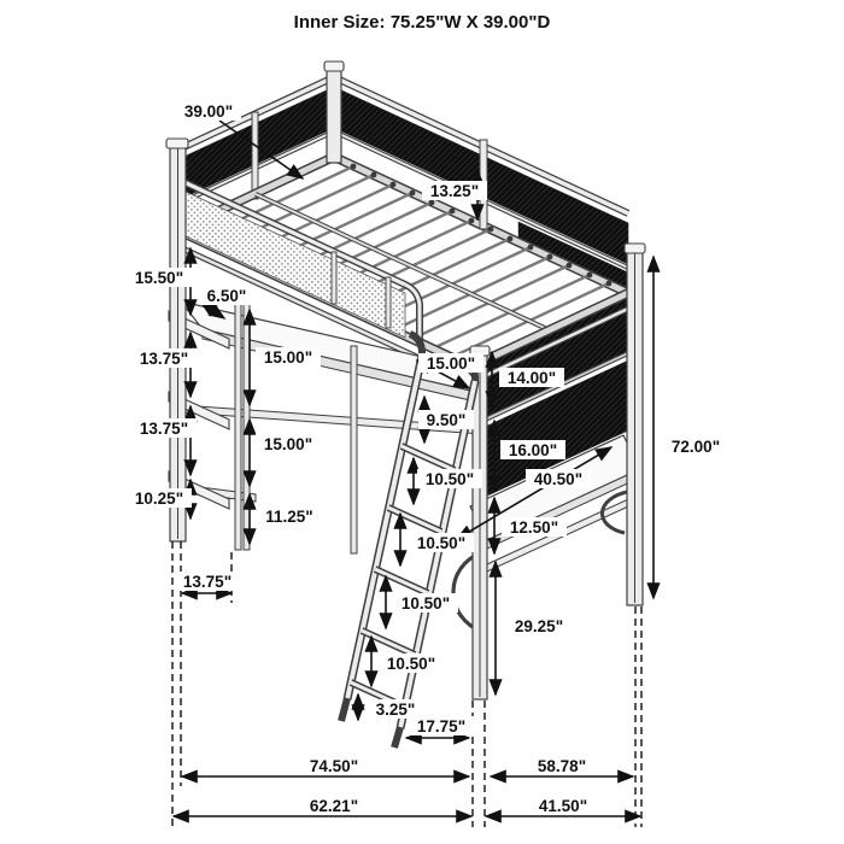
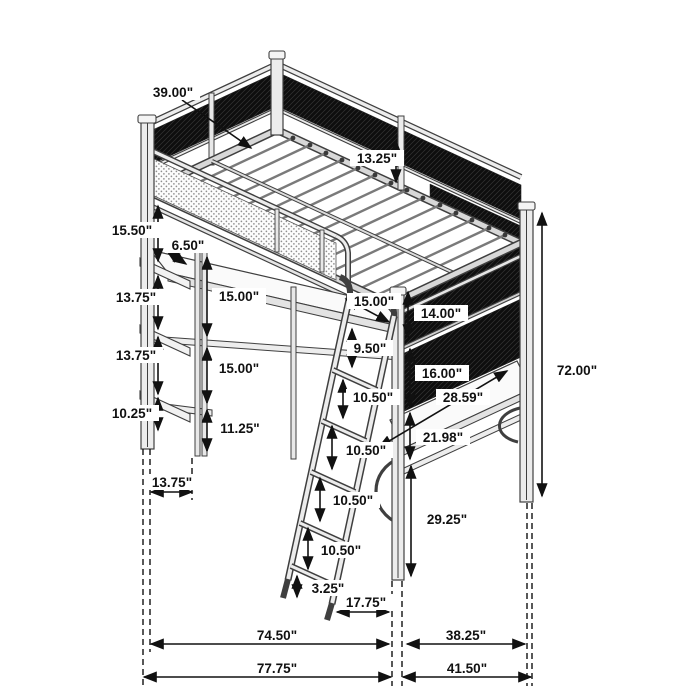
  39.00"
  13.25"
  15.50"
  6.50"
  13.75"
  15.00"
  13.75"
  15.00"
  10.25"
  11.25"
  15.00"
  14.00"
  9.50"
  16.00"
  10.50"
- 40.50"
+ 28.59"
- 12.50"
+ 21.98"
  10.50"
  10.50"
  29.25"
  10.50"
  3.25"
  17.75"
  72.00"
  13.75"
  74.50"
- 58.78"
+ 38.25"
- 62.21"
+ 77.75"
  41.50"
- Inner Size: 75.25"W X 39.00"D
